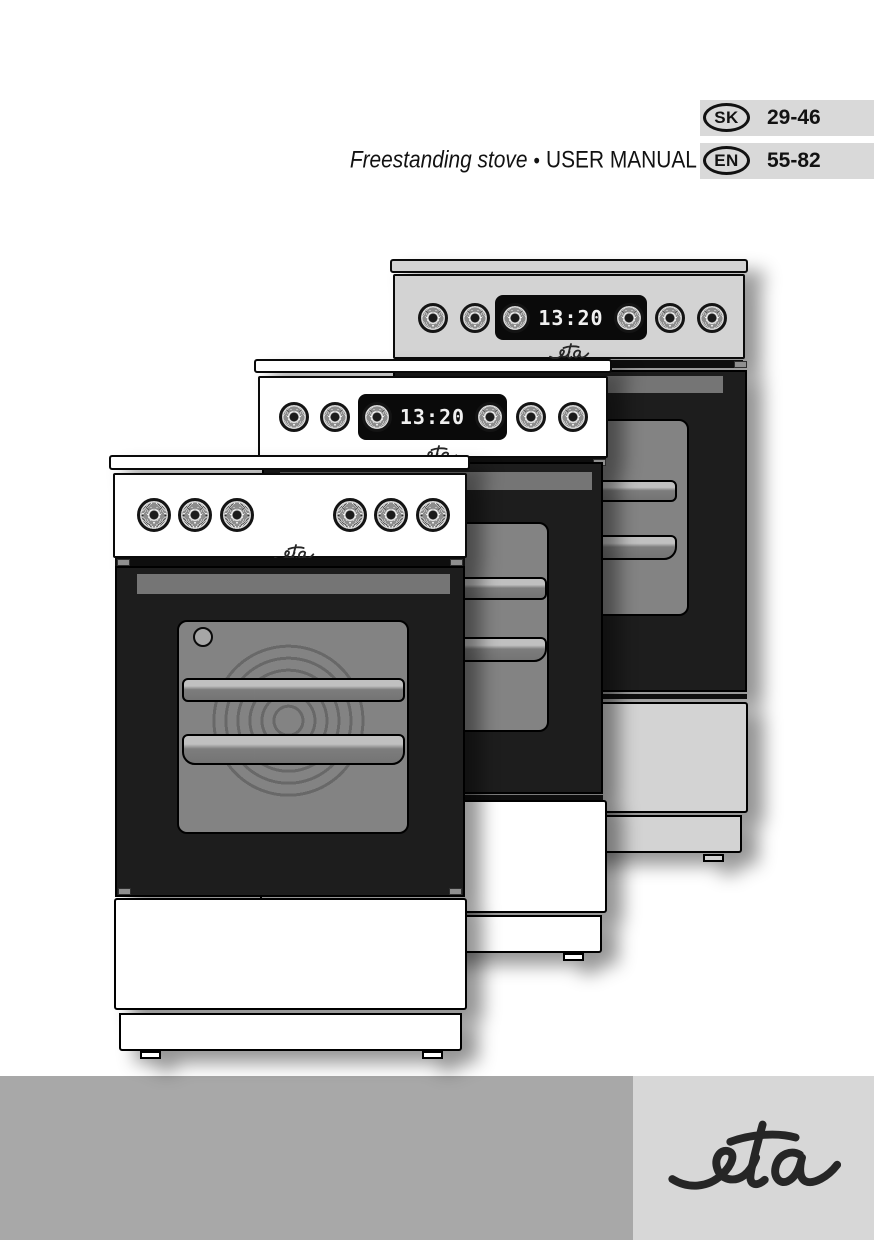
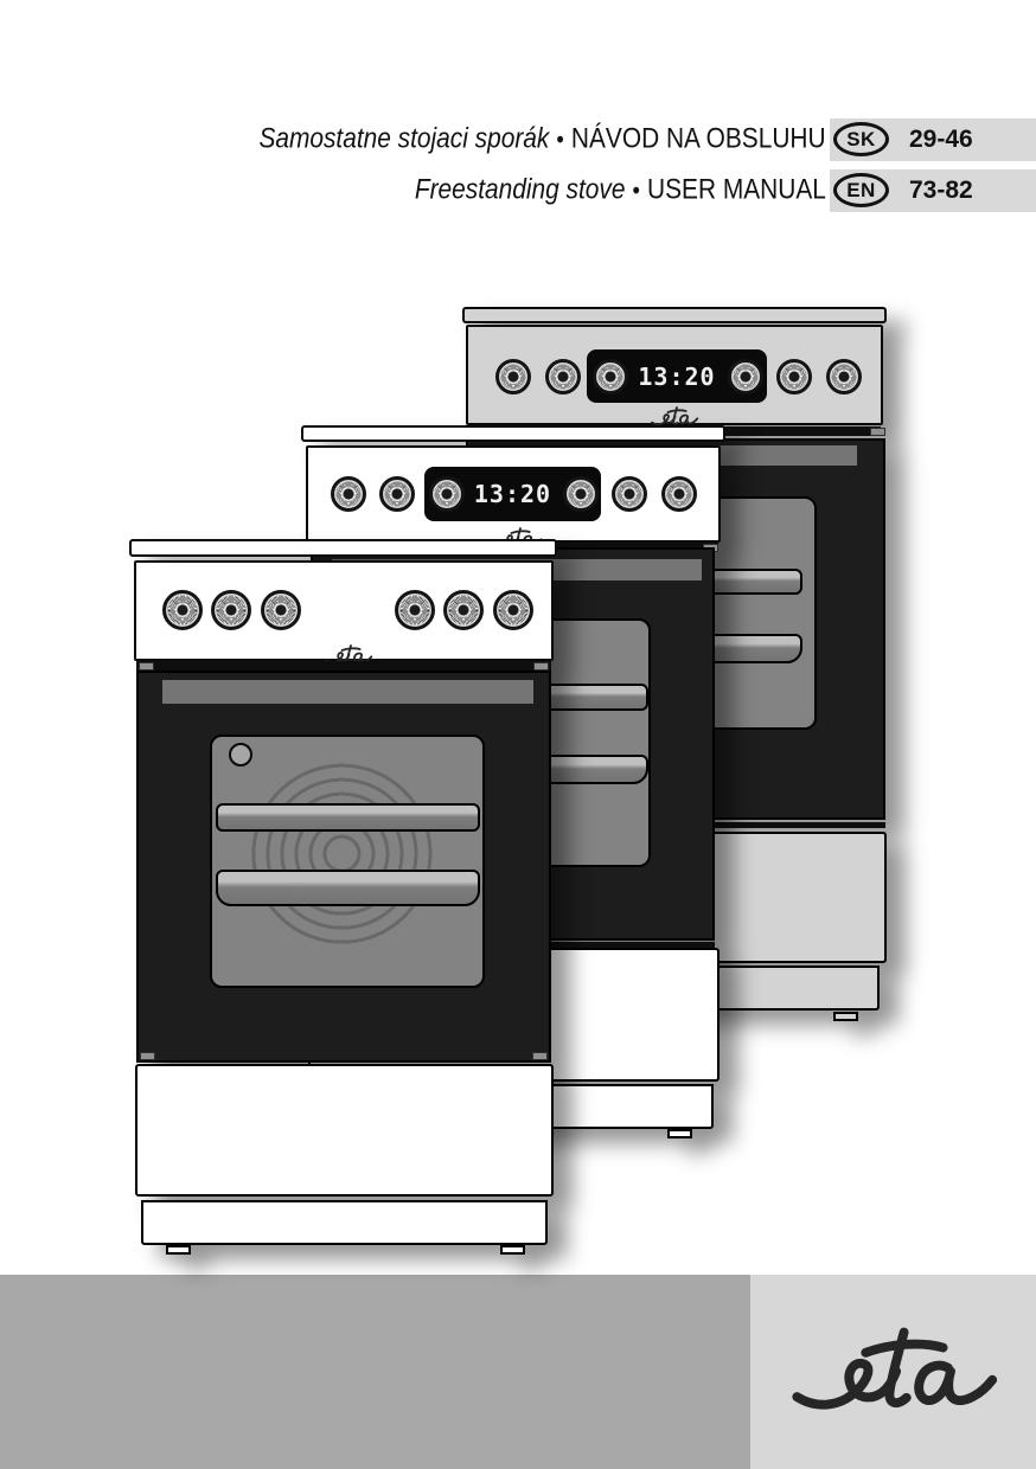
+ Samostatne stojaci sporák • NÁVOD NA OBSLUHU
  SK
  29-46
  Freestanding stove • USER MANUAL
  EN
- 55-82
+ 73-82
  13:20
  13:20
